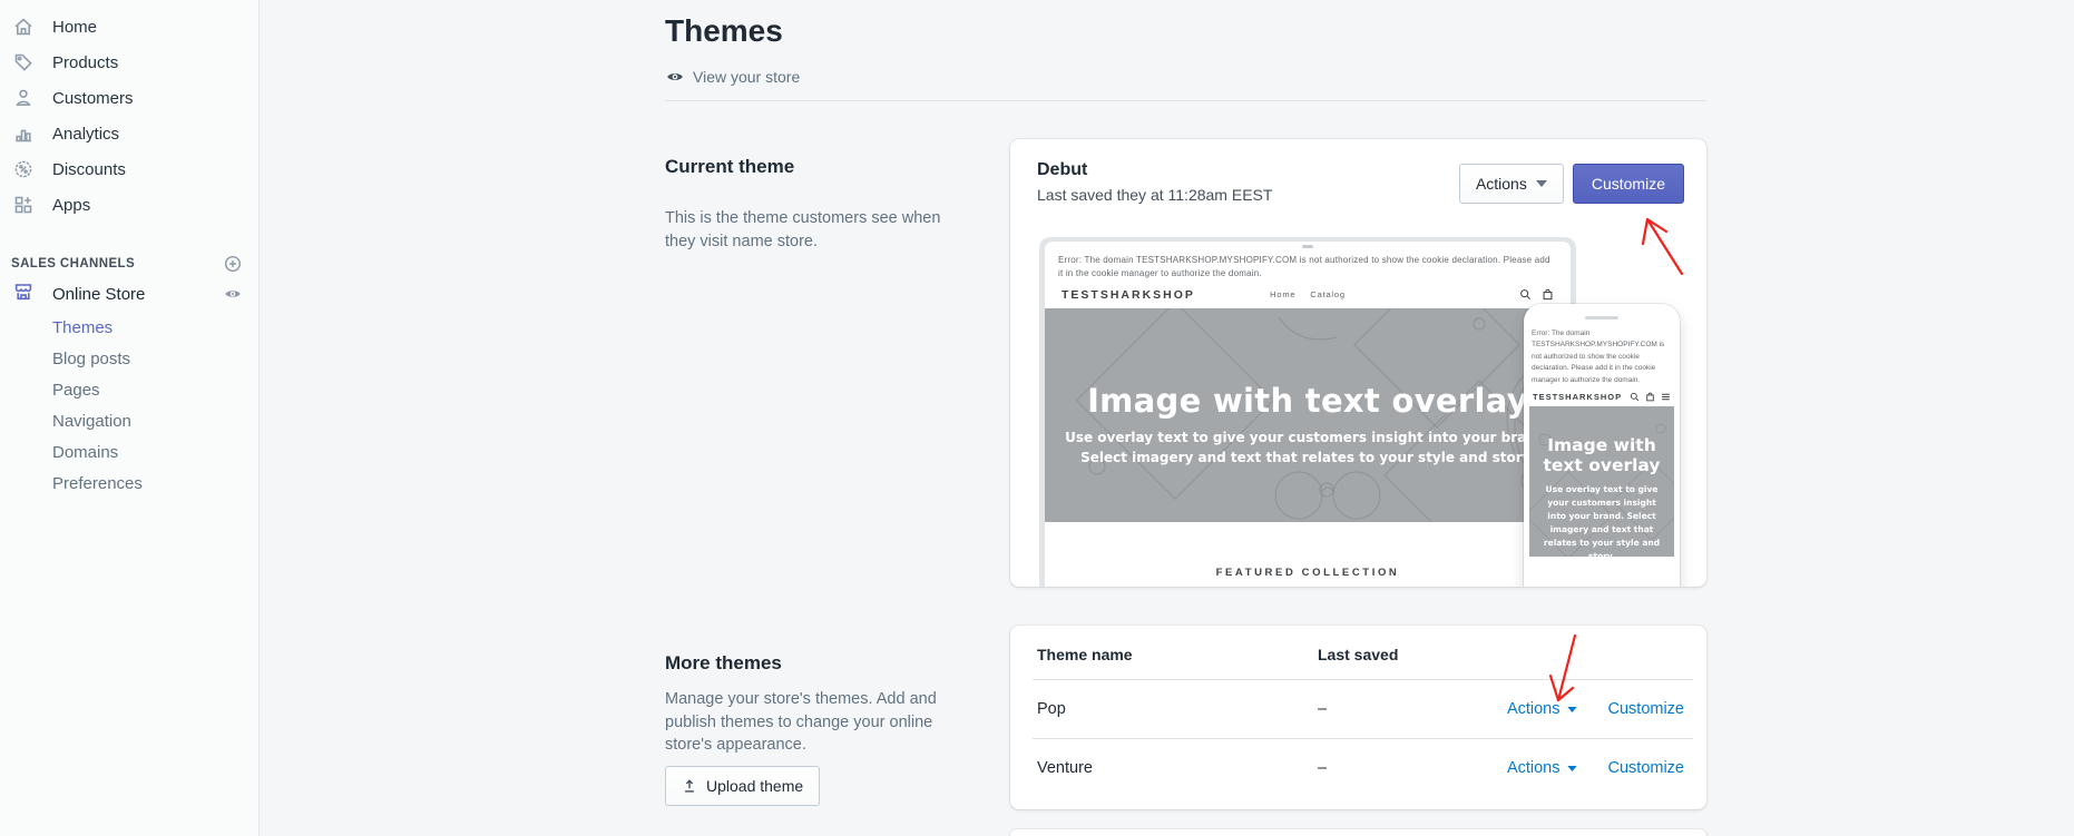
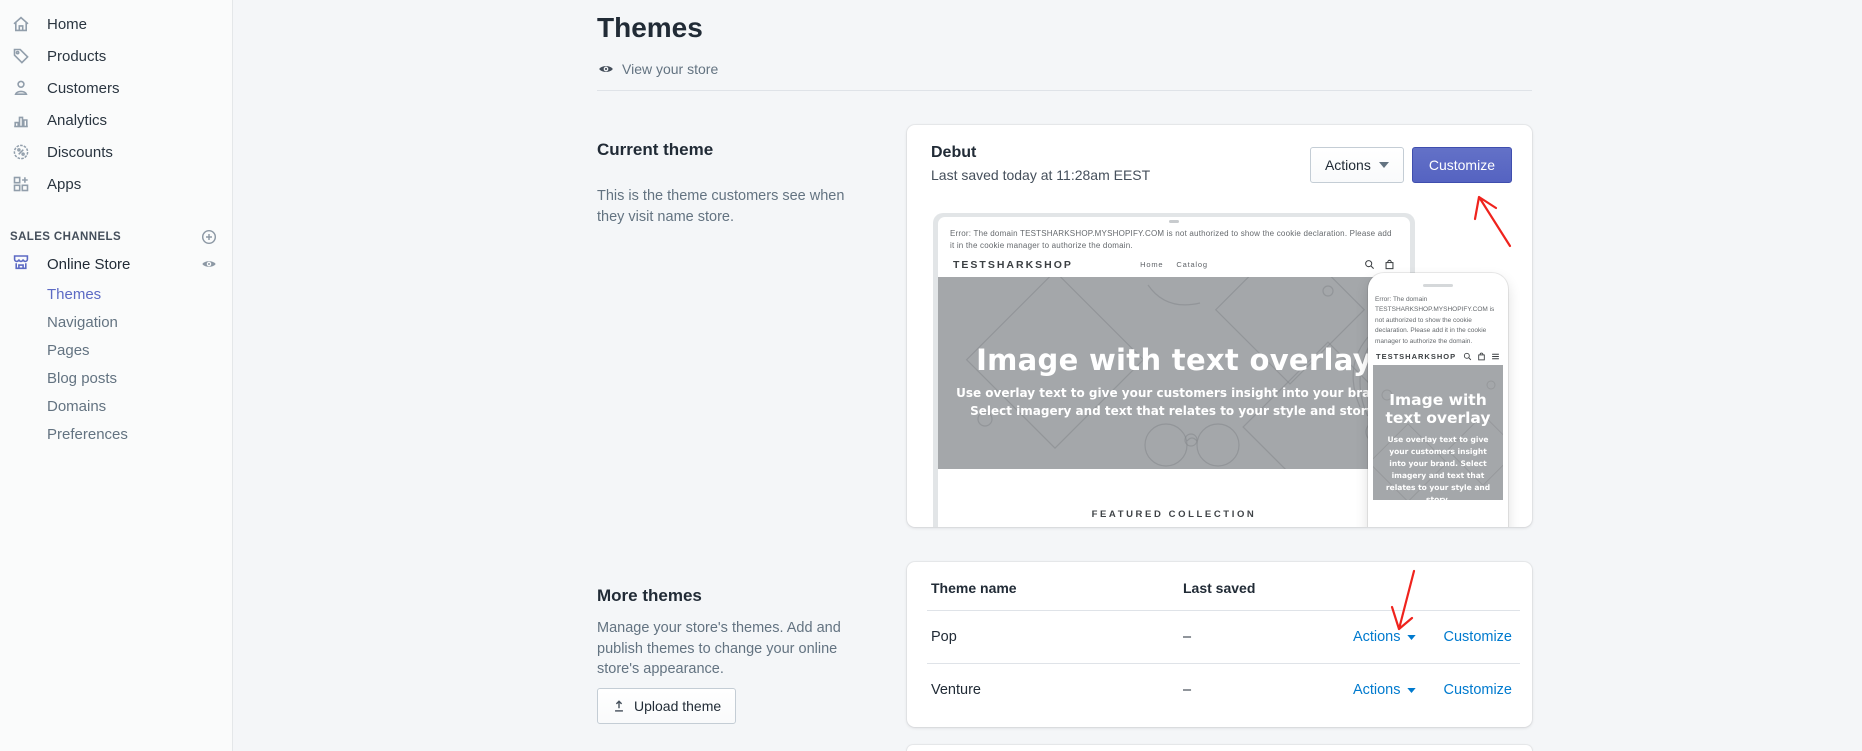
  Home
  Products
  Customers
  Analytics
  Discounts
  Apps
  SALES CHANNELS
  Online Store
  Themes
- Blog posts
+ Navigation
  Pages
- Navigation
+ Blog posts
  Domains
  Preferences
  Themes
  View your store
  Current theme
  This is the theme customers see when they visit name store.
  Debut
- Last saved they at 11:28am EEST
+ Last saved today at 11:28am EEST
  Actions
  Customize
  Error: The domain TESTSHARKSHOP.MYSHOPIFY.COM is not authorized to show the cookie declaration. Please add it in the cookie manager to authorize the domain.
  TESTSHARKSHOP
  Home
  Catalog
  Image with text overlay
  Use overlay text to give your customers insight into your bra Select imagery and text that relates to your style and stor
  FEATURED COLLECTION
  TESTSHARKSHOP
  Image with text overlay
  Use overlay text to give your customers insight into your brand. Select imagery and text that relates to your style and story.
  More themes
  Manage your store's themes. Add and publish themes to change your online store's appearance.
  Upload theme
  Theme name
  Last saved
  Pop
  –
  Actions
  Customize
  Venture
  –
  Actions
  Customize
